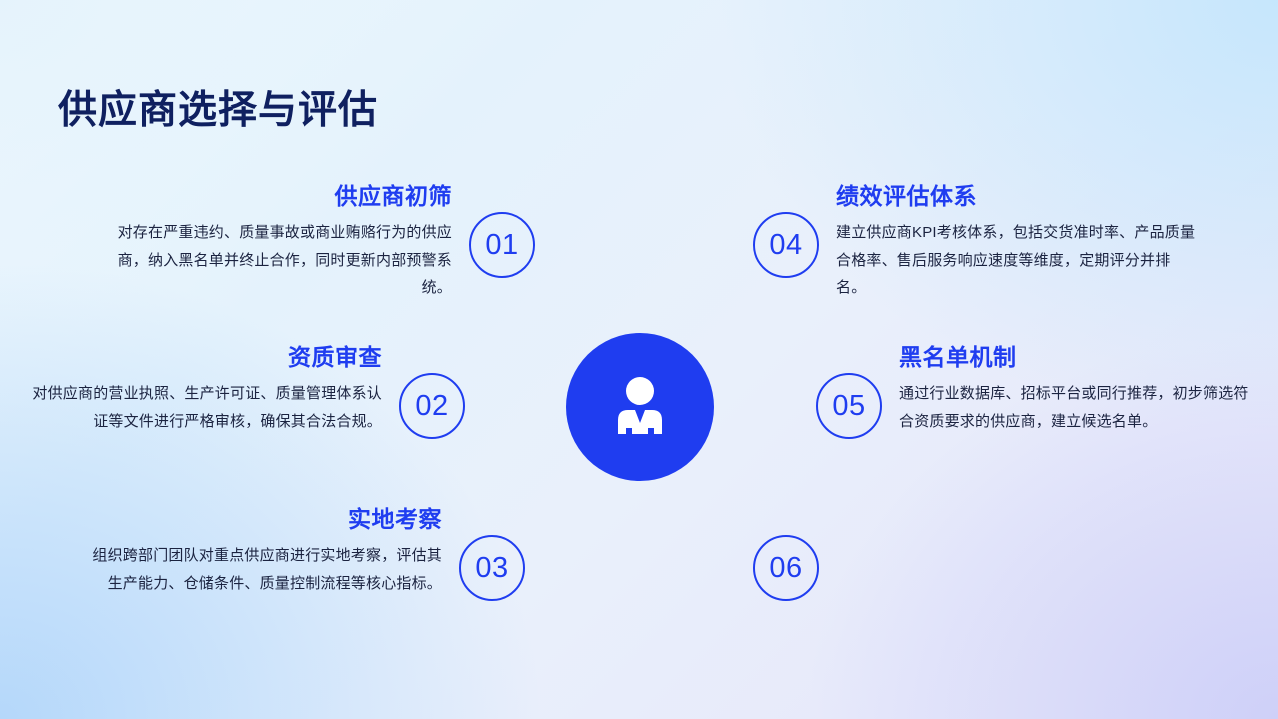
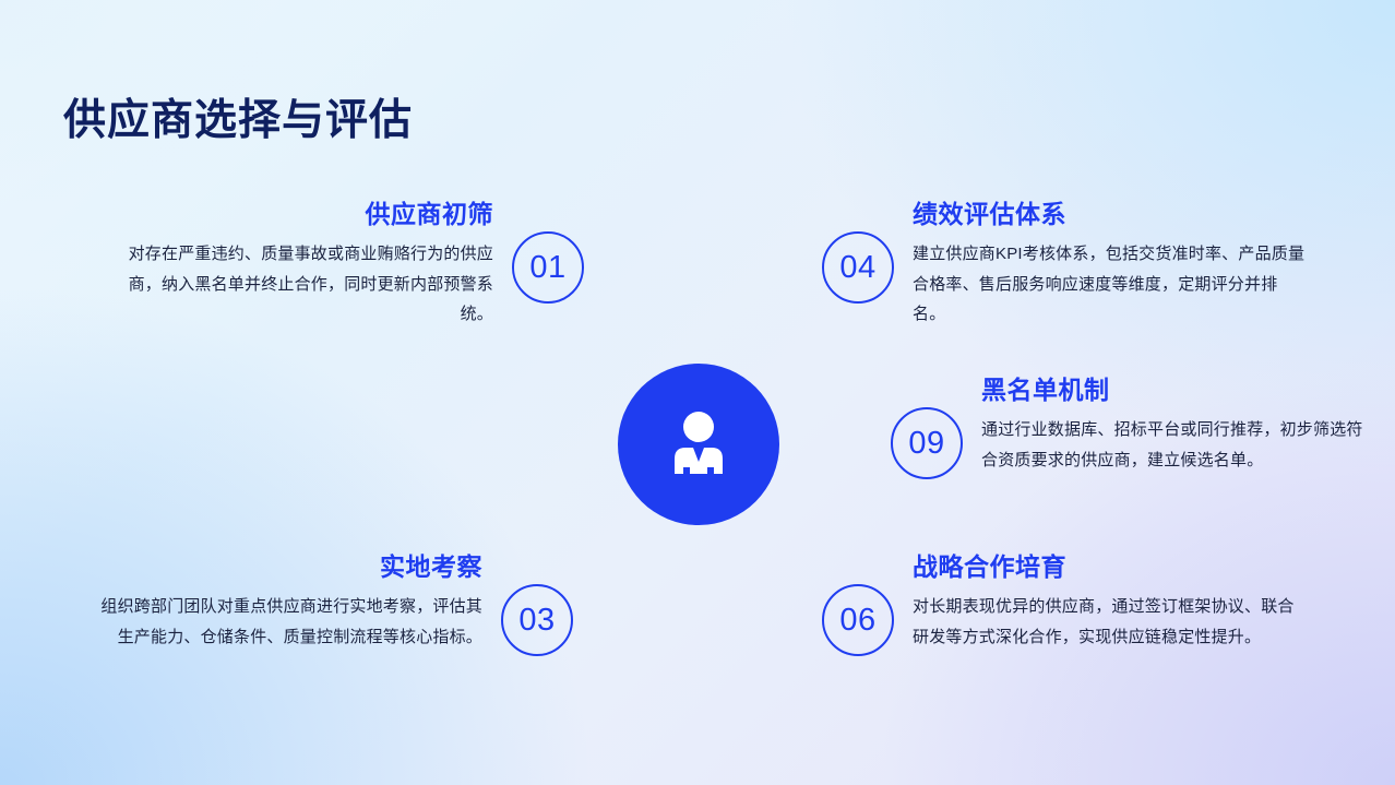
  供应商选择与评估
  供应商初筛
  对存在严重违约、质量事故或商业贿赂行为的供应商，纳入黑名单并终止合作，同时更新内部预警系统。
  01
- 资质审查
- 对供应商的营业执照、生产许可证、质量管理体系认证等文件进行严格审核，确保其合法合规。
- 02
  实地考察
  组织跨部门团队对重点供应商进行实地考察，评估其生产能力、仓储条件、质量控制流程等核心指标。
  03
  绩效评估体系
  建立供应商KPI考核体系，包括交货准时率、产品质量合格率、售后服务响应速度等维度，定期评分并排名。
  04
  黑名单机制
  通过行业数据库、招标平台或同行推荐，初步筛选符合资质要求的供应商，建立候选名单。
- 05
+ 09
+ 战略合作培育
+ 对长期表现优异的供应商，通过签订框架协议、联合研发等方式深化合作，实现供应链稳定性提升。
  06
